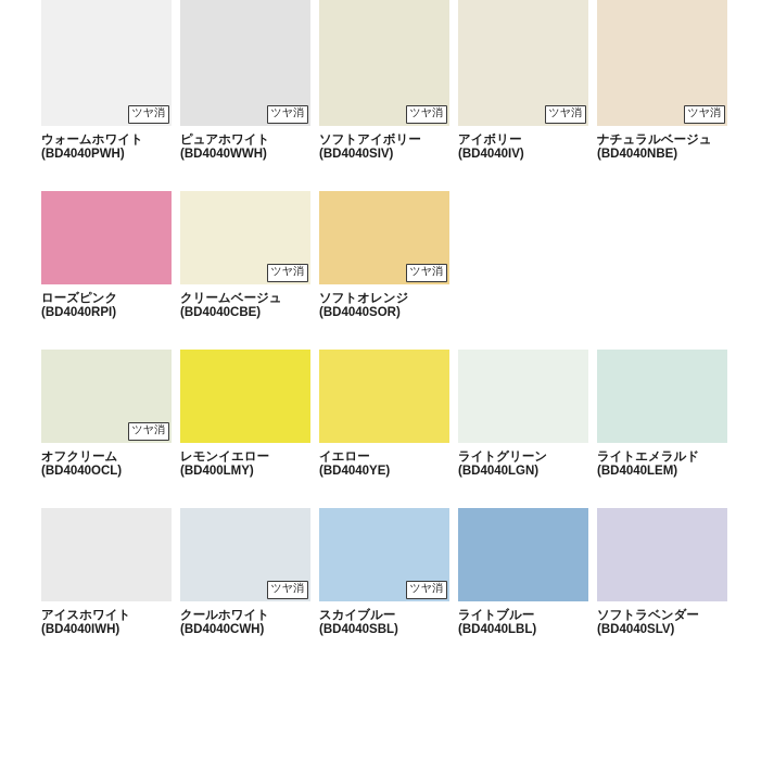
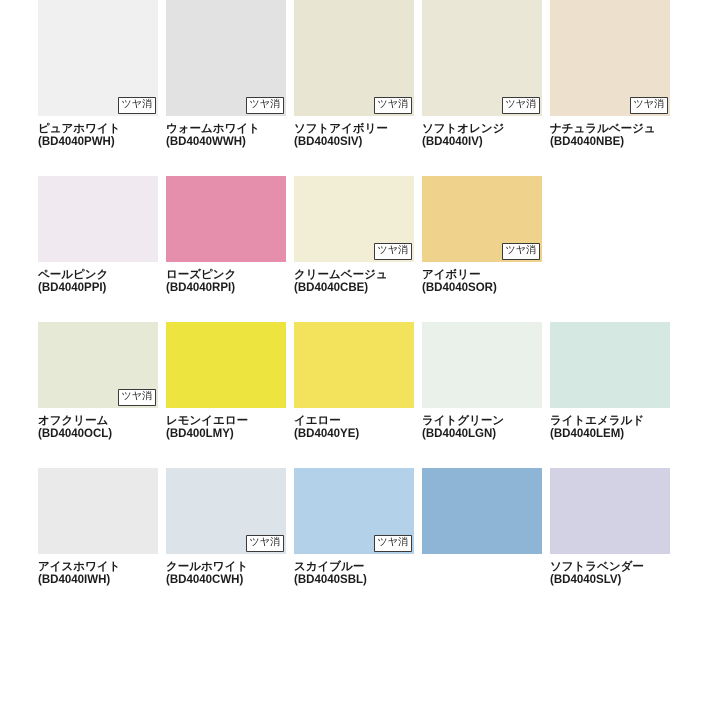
  ツヤ消
- ウォームホワイト
+ ピュアホワイト
  (BD4040PWH)
  ツヤ消
- ピュアホワイト
+ ウォームホワイト
  (BD4040WWH)
  ツヤ消
  ソフトアイボリー
  (BD4040SIV)
  ツヤ消
- アイボリー
+ ソフトオレンジ
  (BD4040IV)
  ツヤ消
  ナチュラルベージュ
  (BD4040NBE)
+ ペールピンク
+ (BD4040PPI)
  ローズピンク
  (BD4040RPI)
  ツヤ消
  クリームベージュ
  (BD4040CBE)
  ツヤ消
- ソフトオレンジ
+ アイボリー
  (BD4040SOR)
  ツヤ消
  オフクリーム
  (BD4040OCL)
  レモンイエロー
  (BD400LMY)
  イエロー
  (BD4040YE)
  ライトグリーン
  (BD4040LGN)
  ライトエメラルド
  (BD4040LEM)
  アイスホワイト
  (BD4040IWH)
  ツヤ消
  クールホワイト
  (BD4040CWH)
  ツヤ消
  スカイブルー
  (BD4040SBL)
- ライトブルー
- (BD4040LBL)
  ソフトラベンダー
  (BD4040SLV)
